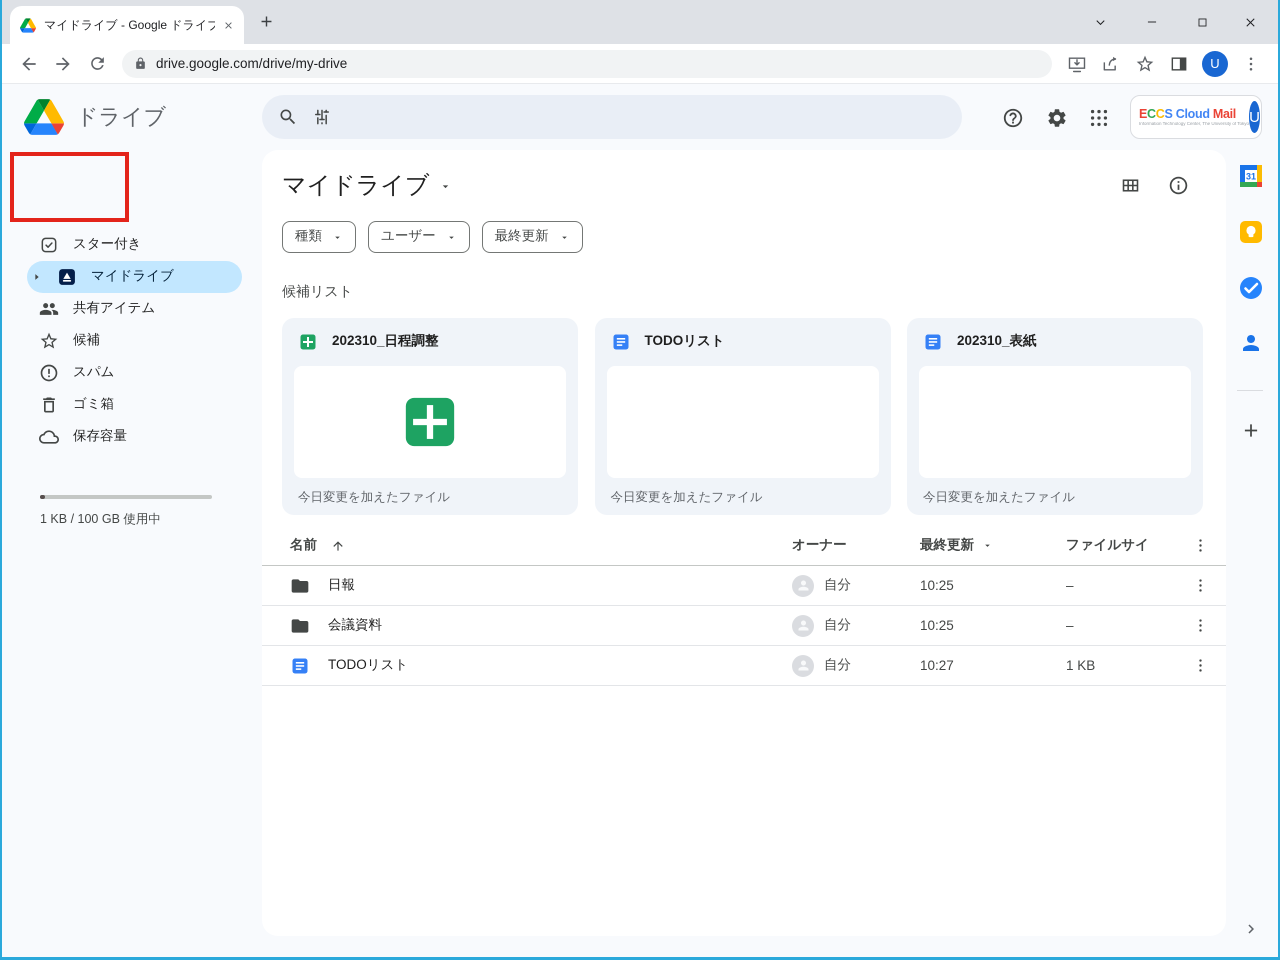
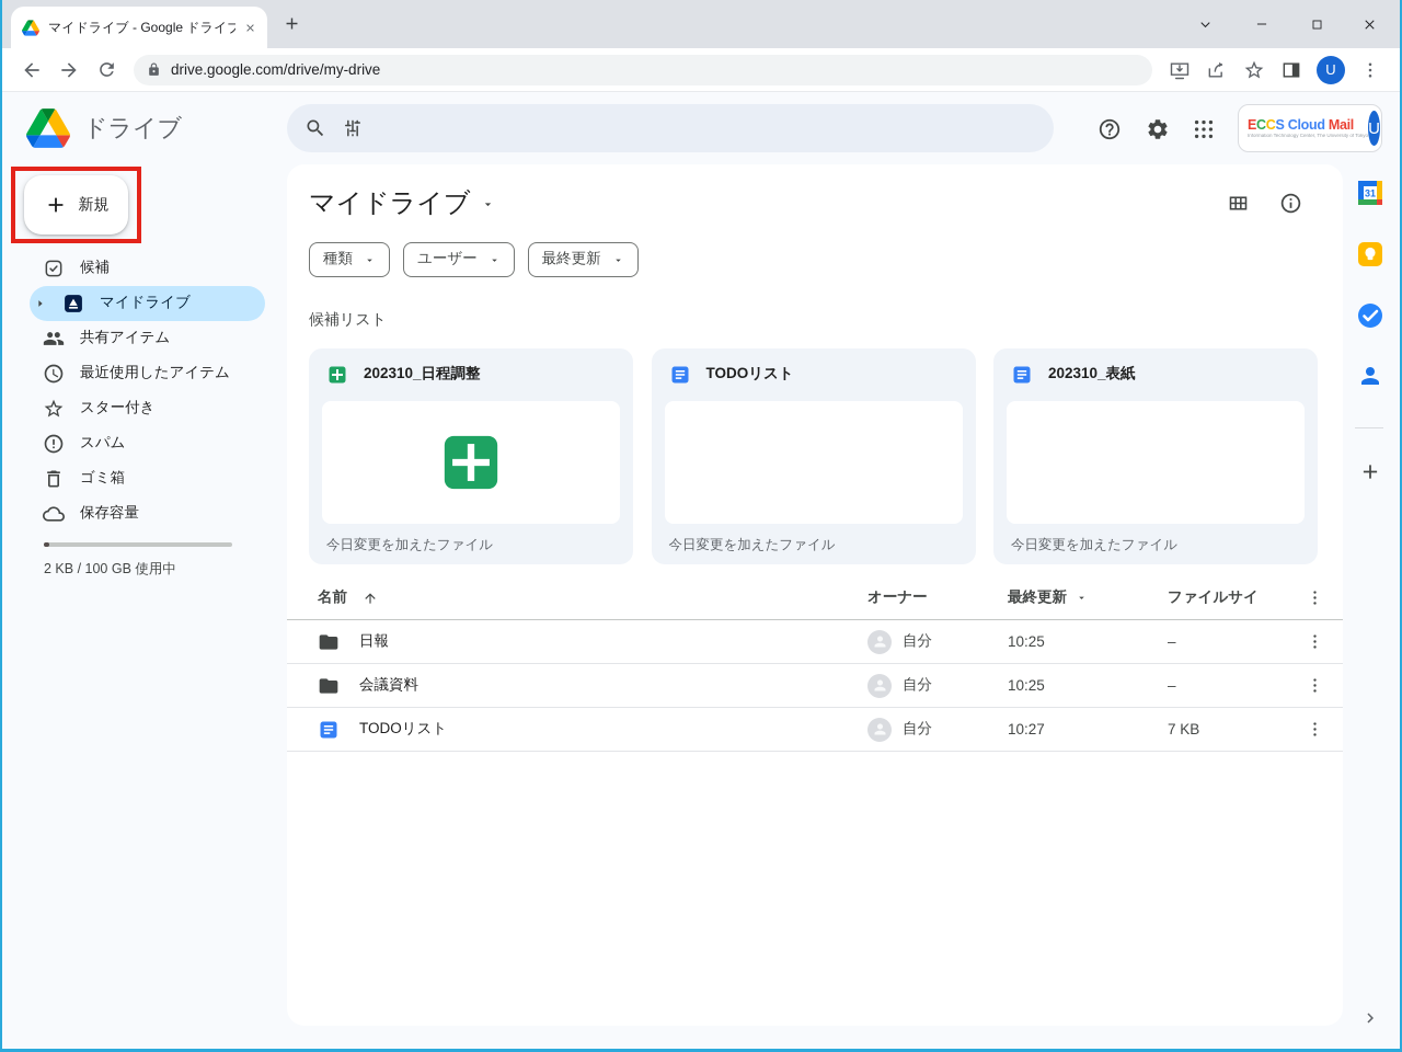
  マイドライブ - Google ドライブ
  drive.google.com/drive/my-drive
  U
  ドライブ
  ECCS Cloud Mail
  U
+ 新規
- スター付き
+ 候補
  マイドライブ
  共有アイテム
+ 最近使用したアイテム
- 候補
+ スター付き
  スパム
  ゴミ箱
  保存容量
- 1 KB / 100 GB 使用中
+ 2 KB / 100 GB 使用中
  マイドライブ
  種類
  ユーザー
  最終更新
  候補リスト
  202310_日程調整
  今日変更を加えたファイル
  TODOリスト
  今日変更を加えたファイル
  202310_表紙
  今日変更を加えたファイル
  名前
  オーナー
  最終更新
  ファイルサイ
  日報
  自分
  10:25
  –
  会議資料
  自分
  10:25
  –
  TODOリスト
  自分
  10:27
- 1 KB
+ 7 KB
  31
